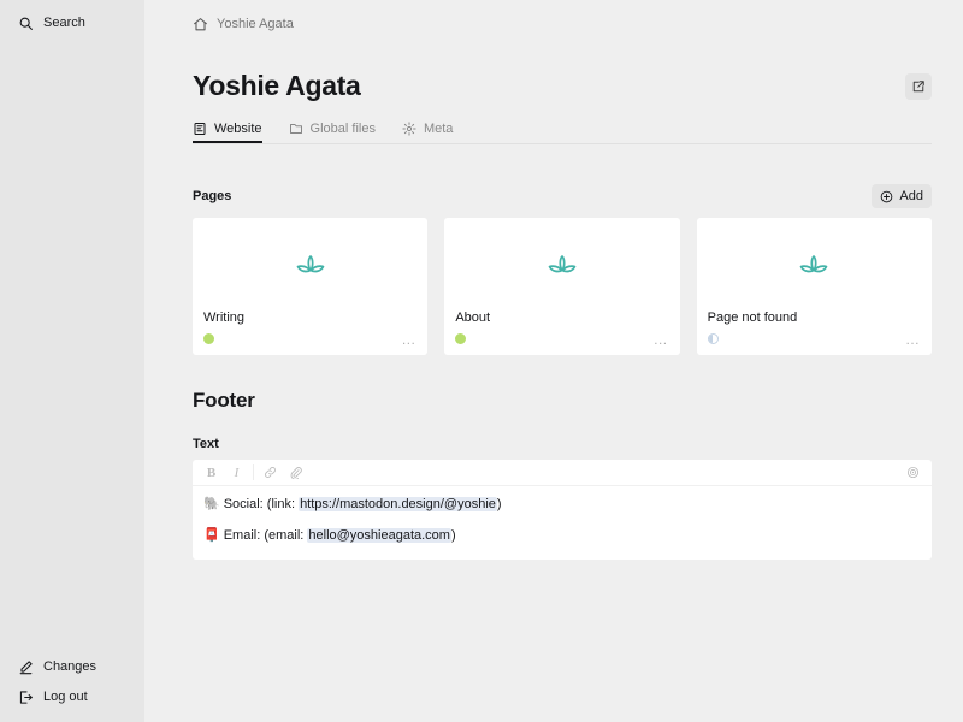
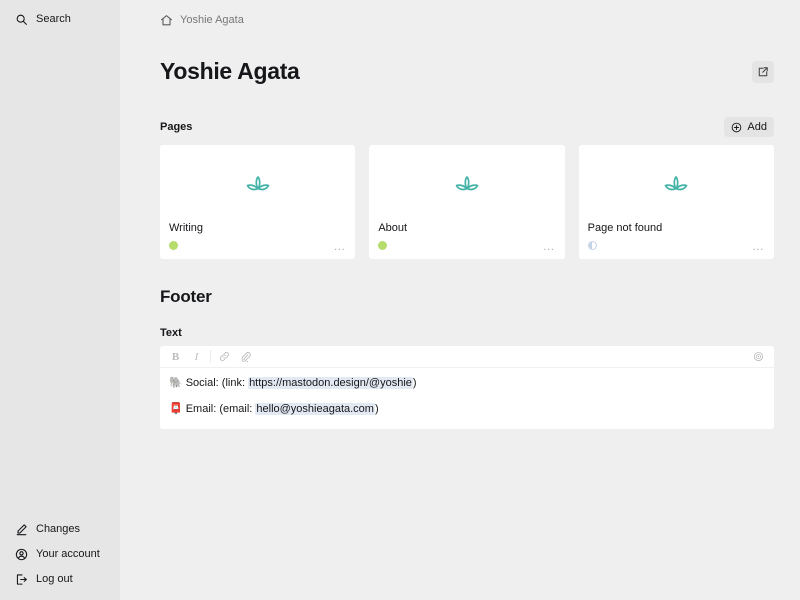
  Search
  Changes
+ Your account
  Log out
  Yoshie Agata
  Yoshie Agata
- Website
- Global files
- Meta
  Pages
  Add
  Writing
  …
  About
  …
  Page not found
  …
  Footer
  Text
  B
  I
  🐘 Social: (link: https://mastodon.design/@yoshie)
  📮 Email: (email: hello@yoshieagata.com)
